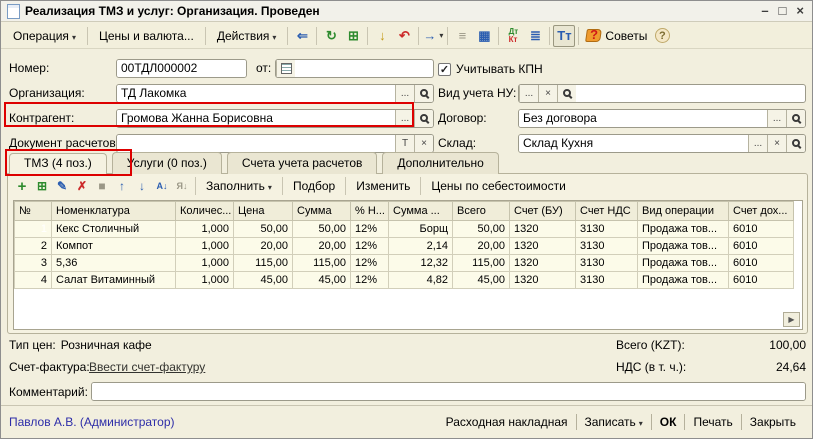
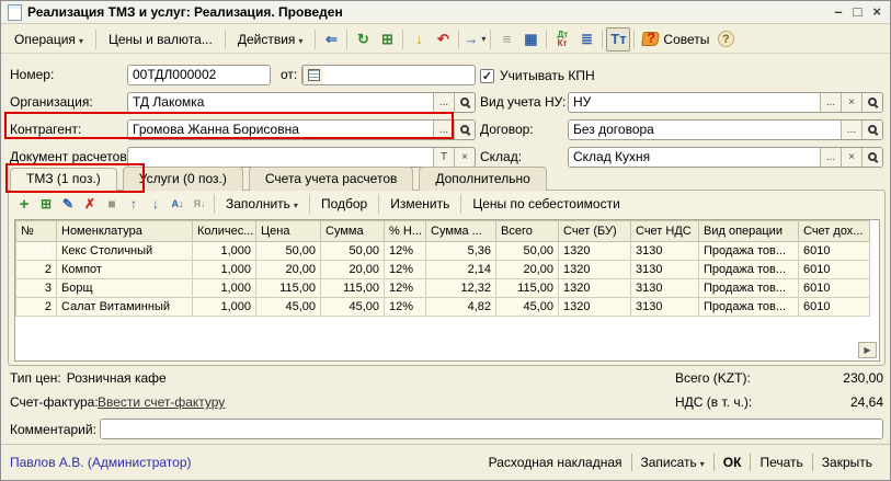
- Реализация ТМЗ и услуг: Организация. Проведен
+ Реализация ТМЗ и услуг: Реализация. Проведен
  –
  □
  ×
  Операция ▾
  Цены и валюта...
  Действия ▾
  ⇐
  ↻
  ⊞
  ↓
  ↶
  →
  ▾
  ≡
  ▦
  Дт
  Кт
  ≣
  Тт
  Советы
  ?
  Номер:
  00ТДЛ000002
  от:
  Организация:
  ТД Лакомка
  ...
  Контрагент:
  Громова Жанна Борисовна
  ...
  Документ расчетов
  T
  ×
  ✓
  Учитывать КПН
  Вид учета НУ:
+ НУ
  ...
  ×
  Договор:
  Без договора
  ...
  Склад:
  Склад Кухня
  ...
  ×
- ТМЗ (4 поз.)
+ ТМЗ (1 поз.)
  Услуги (0 поз.)
  Счета учета расчетов
  Дополнительно
  +
  ⊞
  ✎
  ✗
  ■
  ↑
  ↓
  А↓
  Я↓
  Заполнить ▾
  Подбор
  Изменить
  Цены по себестоимости
  №	Номенклатура	Количес...	Цена	Сумма	% Н...	Сумма ...	Всего	Счет (БУ)	Счет НДС	Вид операции	Счет дох...
- 	Кекс Столичный	1,000	50,00	50,00	12%	Борщ	50,00	1320	3130	Продажа тов...	6010
+ 	Кекс Столичный	1,000	50,00	50,00	12%	5,36	50,00	1320	3130	Продажа тов...	6010
  2	Компот	1,000	20,00	20,00	12%	2,14	20,00	1320	3130	Продажа тов...	6010
- 3	5,36	1,000	115,00	115,00	12%	12,32	115,00	1320	3130	Продажа тов...	6010
+ 3	Борщ	1,000	115,00	115,00	12%	12,32	115,00	1320	3130	Продажа тов...	6010
- 4	Салат Витаминный	1,000	45,00	45,00	12%	4,82	45,00	1320	3130	Продажа тов...	6010
+ 2	Салат Витаминный	1,000	45,00	45,00	12%	4,82	45,00	1320	3130	Продажа тов...	6010
  ▶
  Тип цен:
  Розничная кафе
  Всего (KZT):
- 100,00
+ 230,00
  Счет-фактура:
  Ввести счет-фактуру
  НДС (в т. ч.):
  24,64
  Комментарий:
  Павлов А.В. (Администратор)
  Расходная накладная
  Записать ▾
  ОК
  Печать
  Закрыть
